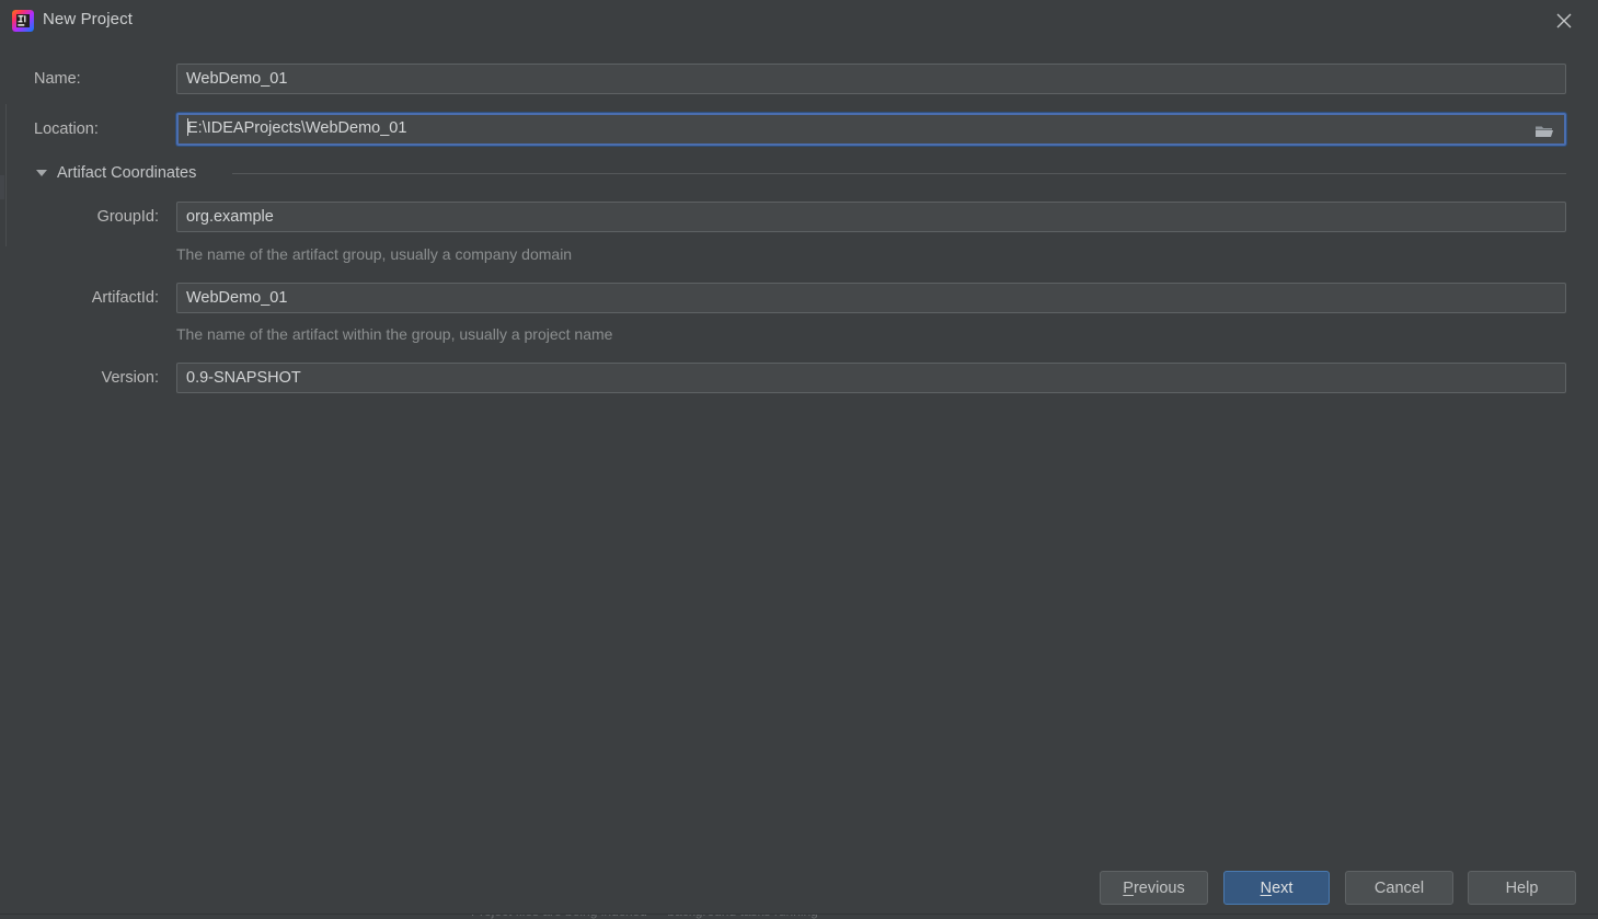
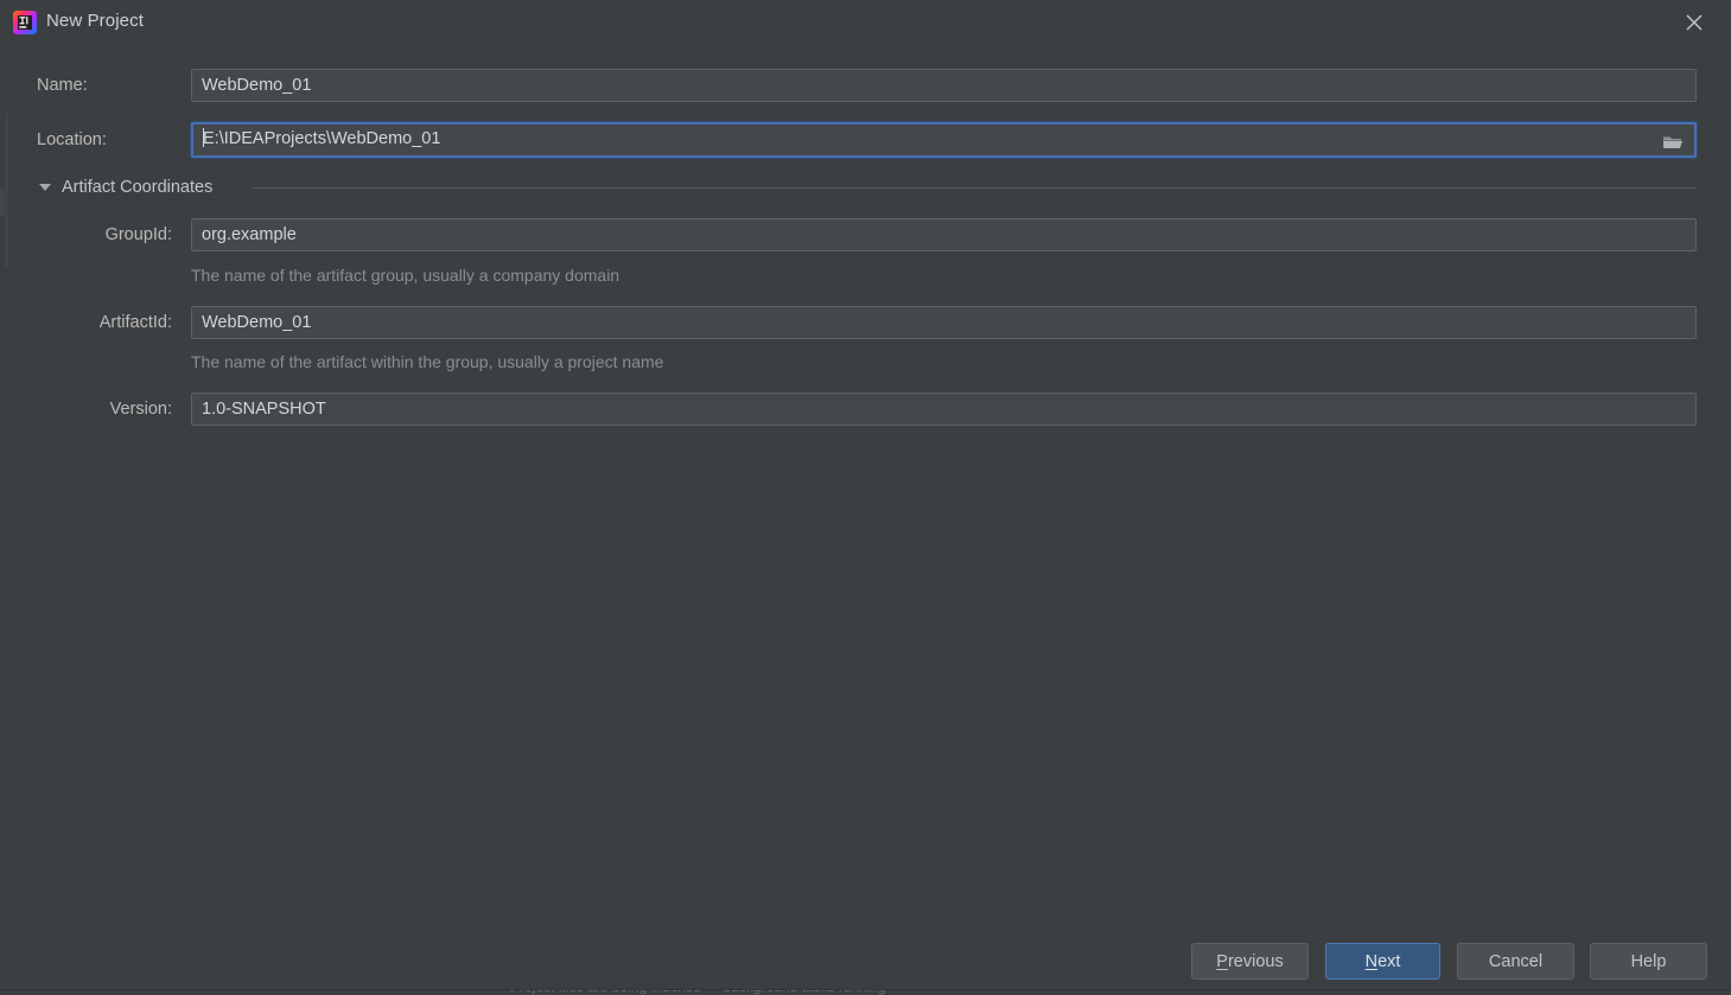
  New Project
  Name:
  WebDemo_01
  Location:
  E:\IDEAProjects\WebDemo_01
  Artifact Coordinates
  GroupId:
  org.example
  The name of the artifact group, usually a company domain
  ArtifactId:
  WebDemo_01
  The name of the artifact within the group, usually a project name
  Version:
- 0.9-SNAPSHOT
+ 1.0-SNAPSHOT
  Previous
  Next
  Cancel
  Help
